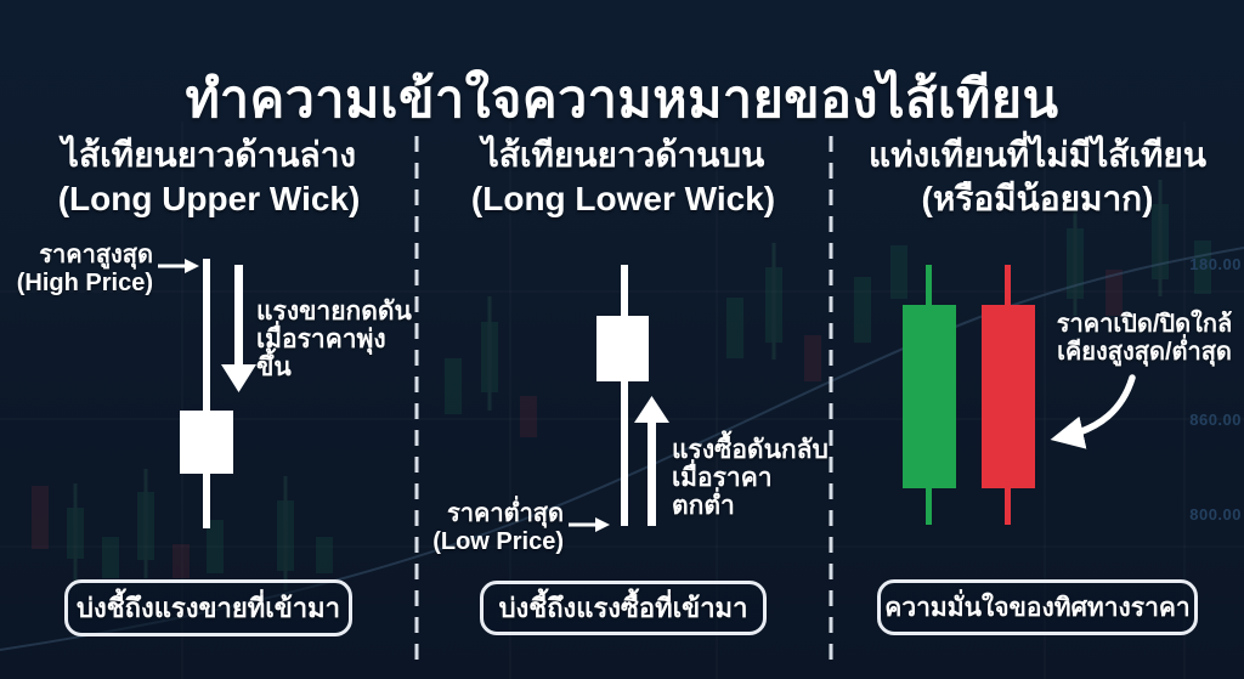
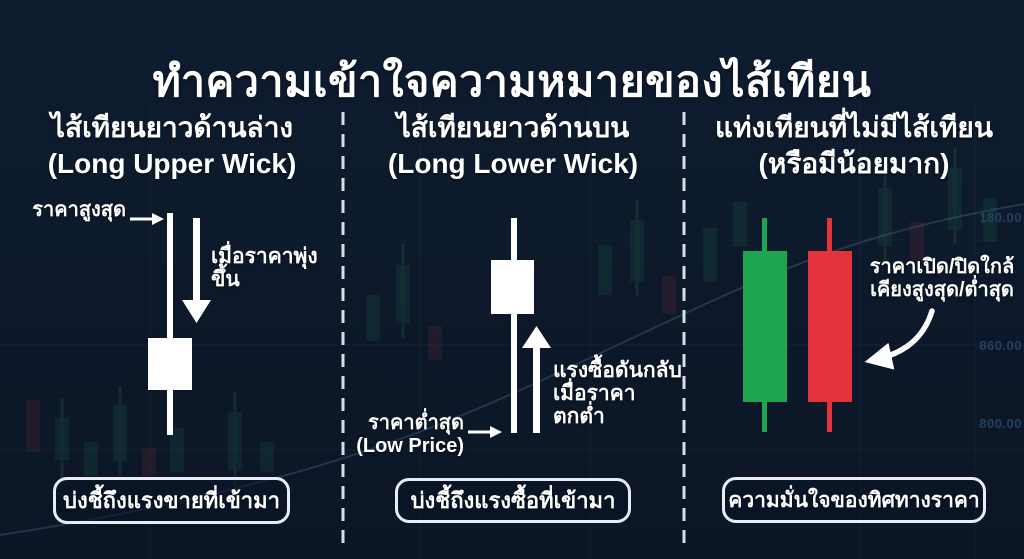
  180.00
  860.00
  800.00
  ทำความเข้าใจความหมายของไส้เทียน
  ไส้เทียนยาวด้านล่าง
  (Long Upper Wick)
  ราคาสูงสุด
- (High Price)
- แรงขายกดดัน
  เมื่อราคาพุ่งขึ้น
  บ่งชี้ถึงแรงขายที่เข้ามา
  ไส้เทียนยาวด้านบน
  (Long Lower Wick)
  แรงซื้อดันกลับ
  เมื่อราคาตกต่ำ
  ราคาต่ำสุด
  (Low Price)
  บ่งชี้ถึงแรงซื้อที่เข้ามา
  แท่งเทียนที่ไม่มีไส้เทียน
  (หรือมีน้อยมาก)
  ราคาเปิด/ปิดใกล้
  เคียงสูงสุด/ต่ำสุด
  ความมั่นใจของทิศทางราคา
